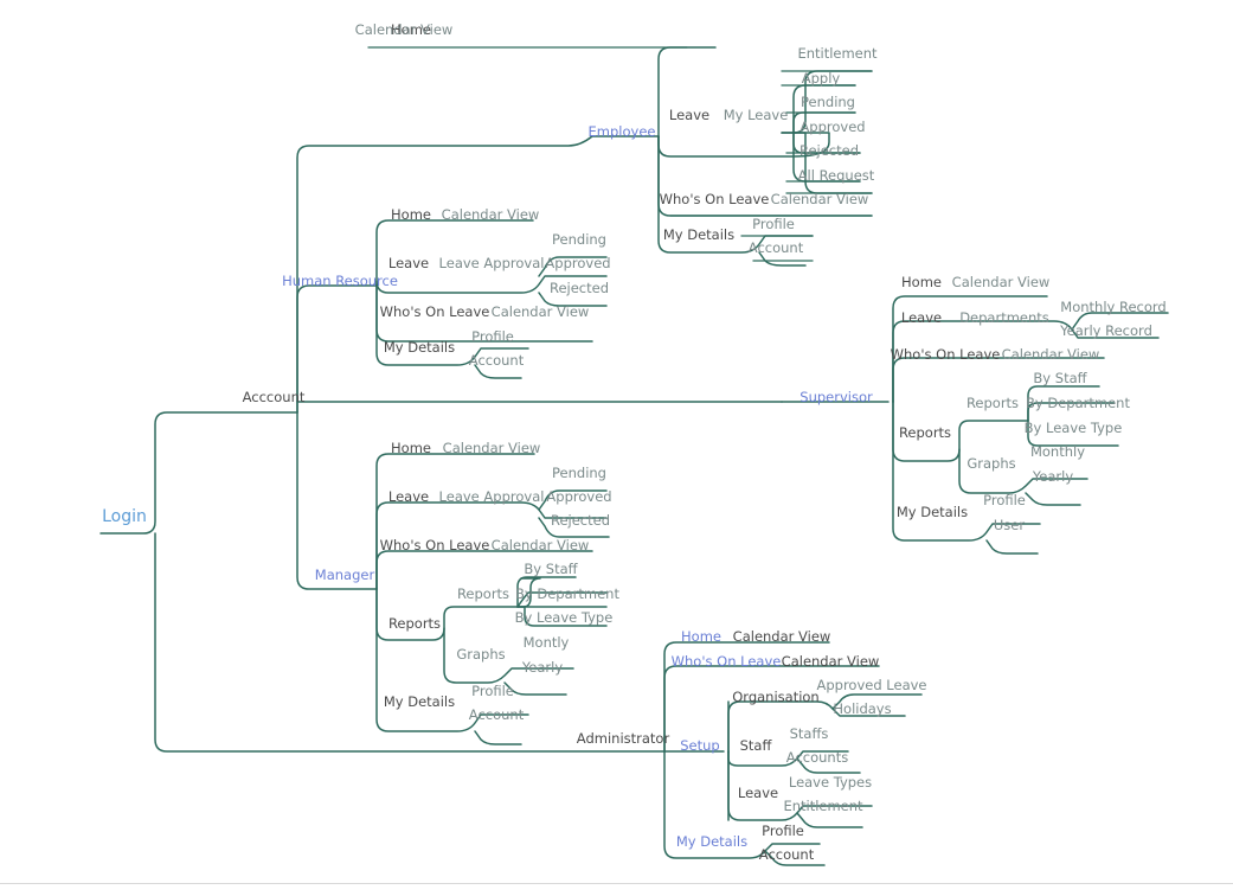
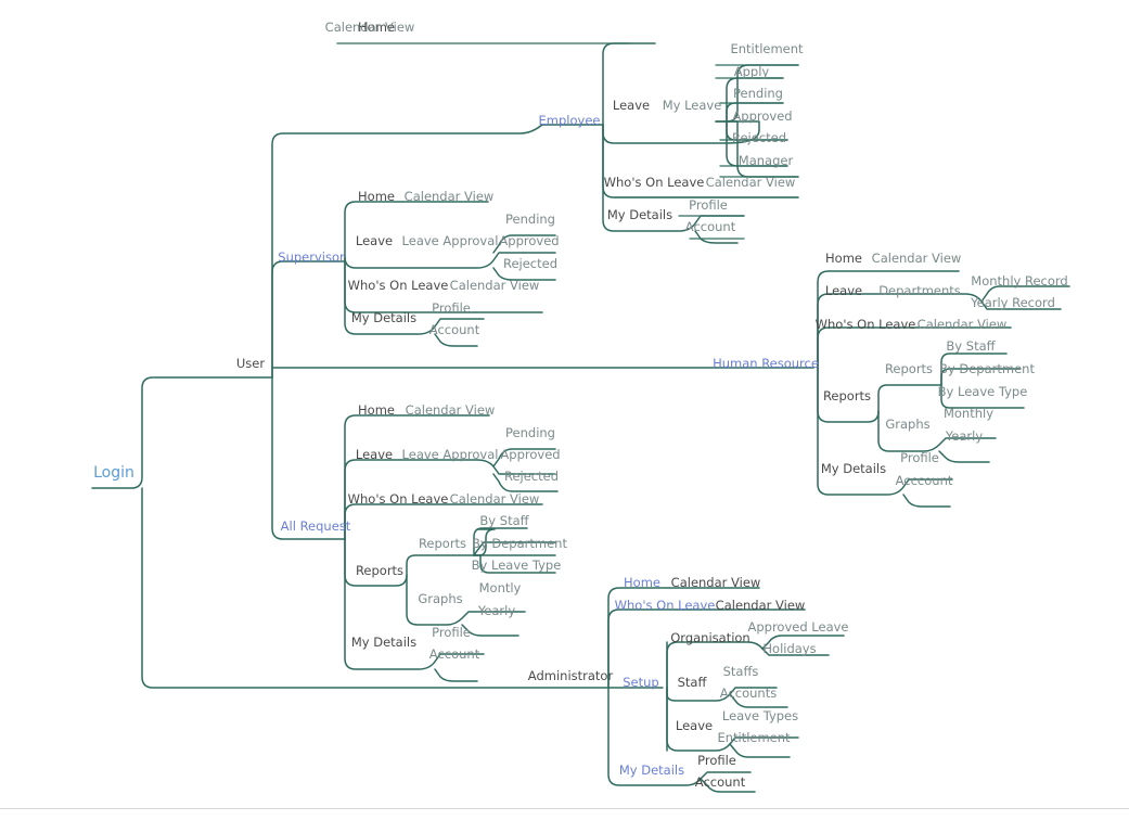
  Login
- Acccount
+ User
  Administrator
  Employee
  Home
  Calendar View
  Leave
  My Leave
  Entitlement
  Apply
  Pending
  Approved
  Rejected
- All Request
+ Manager
  Who's On Leave
  Calendar View
  My Details
  Profile
  Account
- Human Resource
+ Supervisor
  Home
  Calendar View
  Leave
  Leave Approval
  Pending
  Approved
  Rejected
  Who's On Leave
  Calendar View
  My Details
  Profile
  Account
- Supervisor
+ Human Resource
  Home
  Calendar View
  Leave
  Departments
  Monthly Record
  Yearly Record
  Who's On Leave
  Calendar View
  Reports
  Reports
  By Staff
  By Department
  By Leave Type
  Graphs
  Monthly
  Yearly
  My Details
  Profile
- User
+ Acccount
- Manager
+ All Request
  Home
  Calendar View
  Leave
  Leave Approval
  Pending
  Approved
  Rejected
  Who's On Leave
  Calendar View
  Reports
  Reports
  By Staff
  By Department
  By Leave Type
  Graphs
  Montly
  Yearly
  My Details
  Profile
  Account
  Home
  Calendar View
  Who's On Leave
  Calendar View
  Setup
  Organisation
  Approved Leave
  Holidays
  Staff
  Staffs
  Accounts
  Leave
  Leave Types
  Entitlement
  My Details
  Profile
  Account
